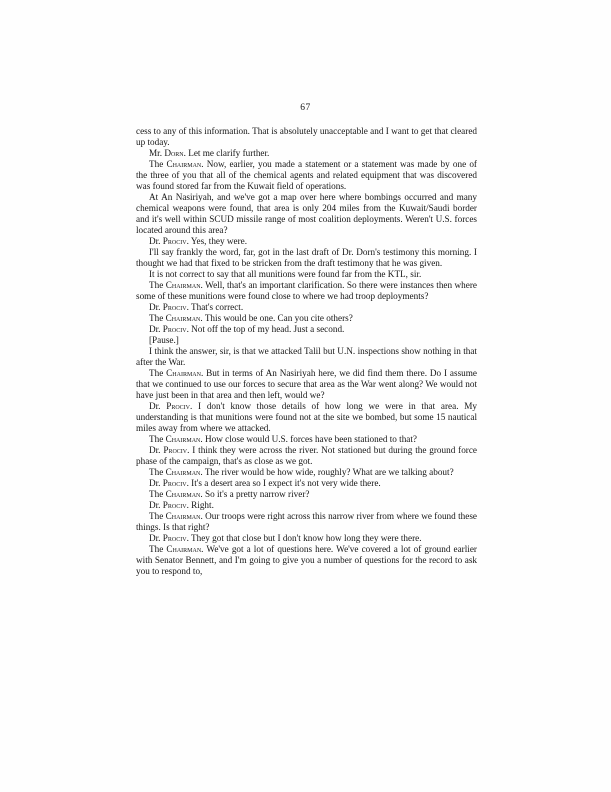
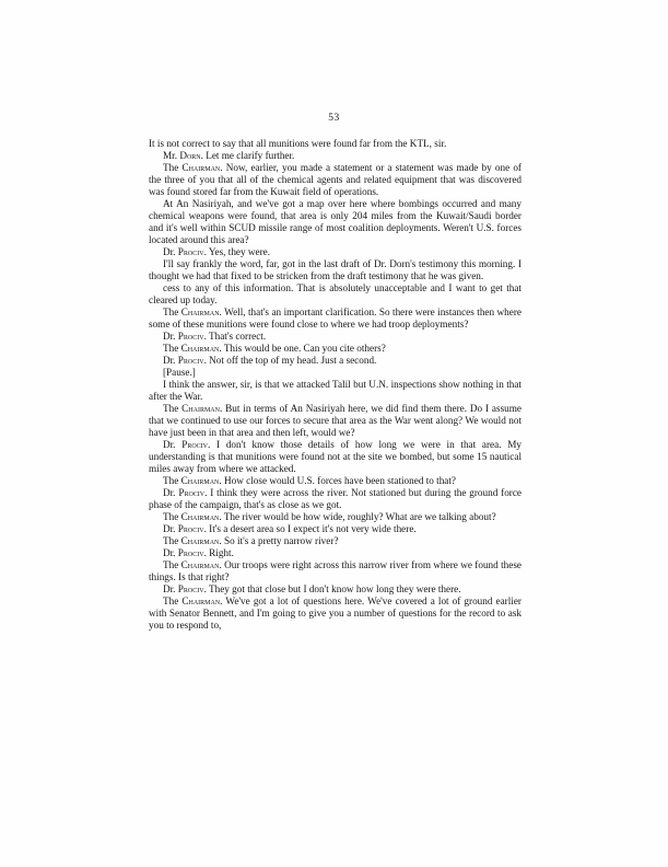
- 67
+ 53
- cess to any of this information. That is absolutely unacceptable and I want to get that cleared up today.
+ It is not correct to say that all munitions were found far from the KTL, sir.
  Mr. Dorn. Let me clarify further.
  The Chairman. Now, earlier, you made a statement or a statement was made by one of the three of you that all of the chemical agents and related equipment that was discovered was found stored far from the Kuwait field of operations.
  At An Nasiriyah, and we've got a map over here where bombings occurred and many chemical weapons were found, that area is only 204 miles from the Kuwait/Saudi border and it's well within SCUD missile range of most coalition deployments. Weren't U.S. forces located around this area?
  Dr. Prociv. Yes, they were.
  I'll say frankly the word, far, got in the last draft of Dr. Dorn's testimony this morning. I thought we had that fixed to be stricken from the draft testimony that he was given.
- It is not correct to say that all munitions were found far from the KTL, sir.
+ cess to any of this information. That is absolutely unacceptable and I want to get that cleared up today.
  The Chairman. Well, that's an important clarification. So there were instances then where some of these munitions were found close to where we had troop deployments?
  Dr. Prociv. That's correct.
  The Chairman. This would be one. Can you cite others?
  Dr. Prociv. Not off the top of my head. Just a second.
  [Pause.]
  I think the answer, sir, is that we attacked Talil but U.N. inspections show nothing in that after the War.
  The Chairman. But in terms of An Nasiriyah here, we did find them there. Do I assume that we continued to use our forces to secure that area as the War went along? We would not have just been in that area and then left, would we?
  Dr. Prociv. I don't know those details of how long we were in that area. My understanding is that munitions were found not at the site we bombed, but some 15 nautical miles away from where we attacked.
  The Chairman. How close would U.S. forces have been stationed to that?
  Dr. Prociv. I think they were across the river. Not stationed but during the ground force phase of the campaign, that's as close as we got.
  The Chairman. The river would be how wide, roughly? What are we talking about?
  Dr. Prociv. It's a desert area so I expect it's not very wide there.
  The Chairman. So it's a pretty narrow river?
  Dr. Prociv. Right.
  The Chairman. Our troops were right across this narrow river from where we found these things. Is that right?
  Dr. Prociv. They got that close but I don't know how long they were there.
  The Chairman. We've got a lot of questions here. We've covered a lot of ground earlier with Senator Bennett, and I'm going to give you a number of questions for the record to ask you to respond to,
